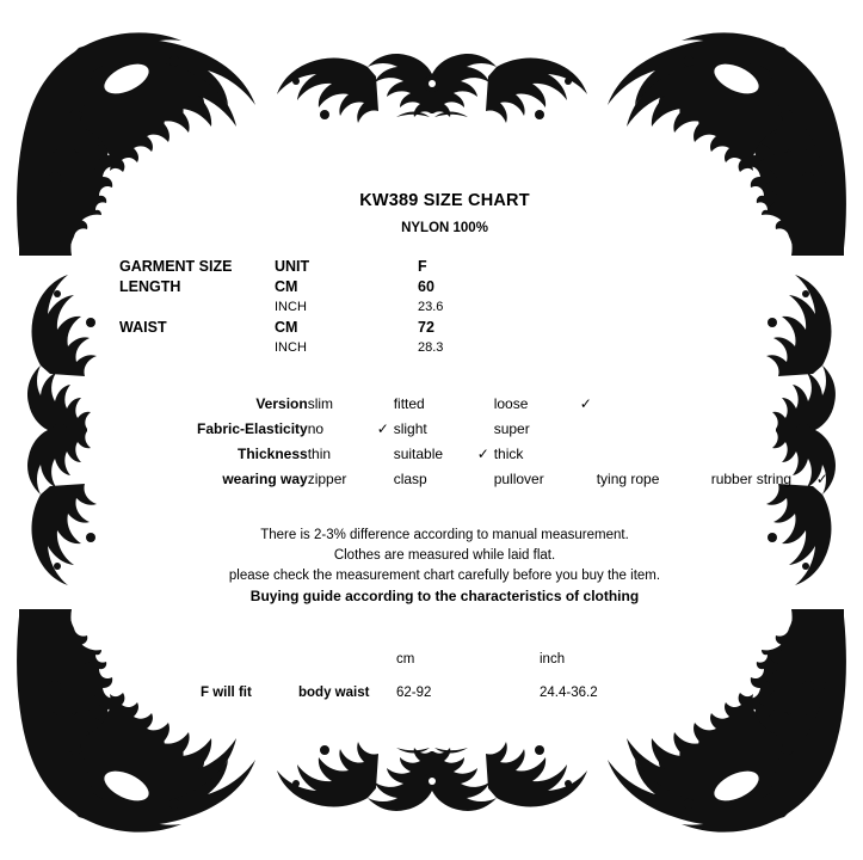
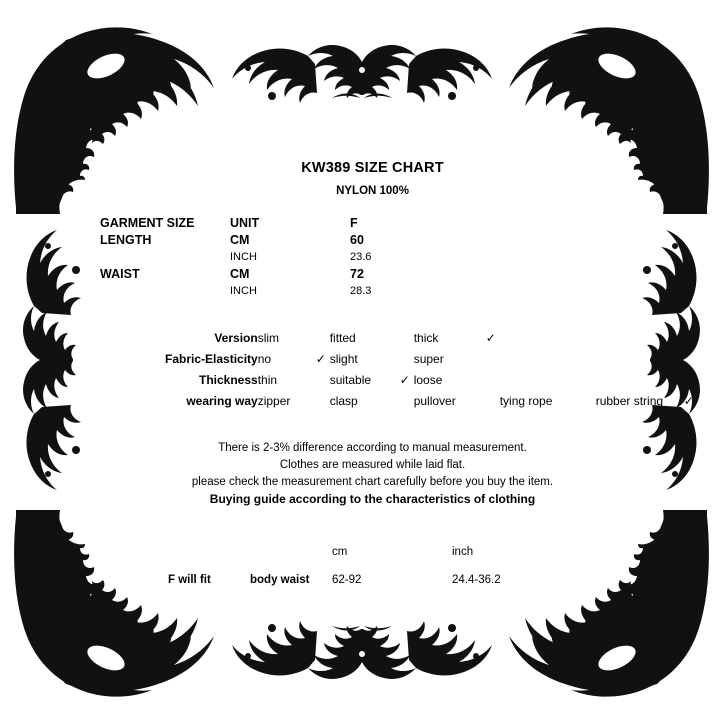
  KW389 SIZE CHART
  NYLON 100%
  GARMENT SIZE	UNIT	F
  LENGTH	CM	60
  	INCH	23.6
  WAIST	CM	72
  	INCH	28.3
- Version	slim	fitted	loose ✓
+ Version	slim	fitted	thick ✓
  Fabric-Elasticity	no ✓	slight	super
- Thickness	thin	suitable ✓	thick
+ Thickness	thin	suitable ✓	loose
  wearing way	zipper	clasp	pullover	tying rope	rubber string ✓
  There is 2-3% difference according to manual measurement.
  Clothes are measured while laid flat.
  please check the measurement chart carefully before you buy the item.
  Buying guide according to the characteristics of clothing
  		cm	inch
  F will fit	body waist	62-92	24.4-36.2
